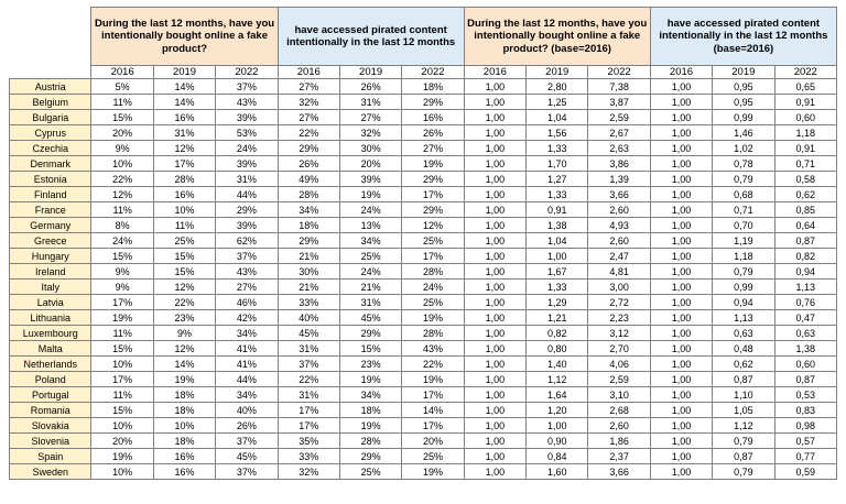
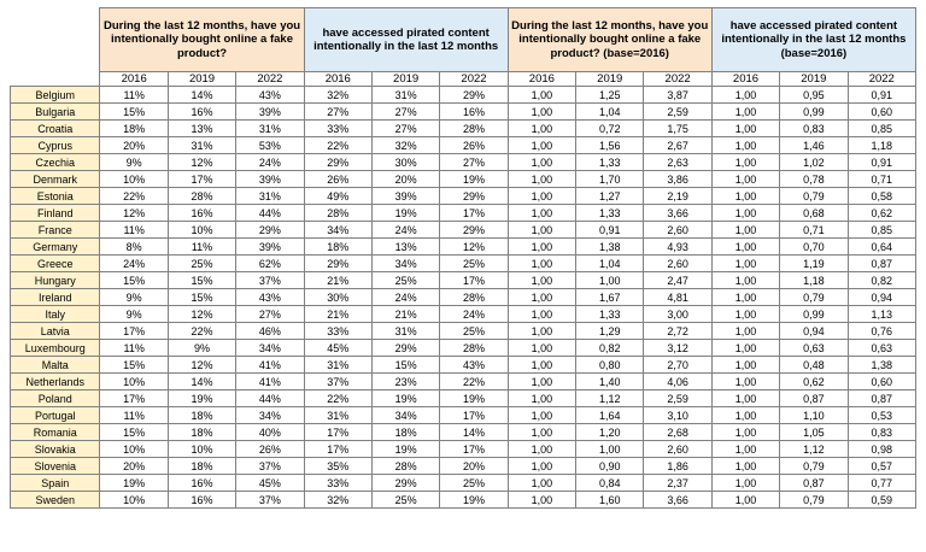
  	During the last 12 months, have you intentionally bought online a fake product?	have accessed pirated content intentionally in the last 12 months	During the last 12 months, have you intentionally bought online a fake product? (base=2016)	have accessed pirated content intentionally in the last 12 months (base=2016)
  	2016	2019	2022	2016	2019	2022	2016	2019	2022	2016	2019	2022
- Austria	5%	14%	37%	27%	26%	18%	1,00	2,80	7,38	1,00	0,95	0,65
  Belgium	11%	14%	43%	32%	31%	29%	1,00	1,25	3,87	1,00	0,95	0,91
  Bulgaria	15%	16%	39%	27%	27%	16%	1,00	1,04	2,59	1,00	0,99	0,60
+ Croatia	18%	13%	31%	33%	27%	28%	1,00	0,72	1,75	1,00	0,83	0,85
  Cyprus	20%	31%	53%	22%	32%	26%	1,00	1,56	2,67	1,00	1,46	1,18
  Czechia	9%	12%	24%	29%	30%	27%	1,00	1,33	2,63	1,00	1,02	0,91
  Denmark	10%	17%	39%	26%	20%	19%	1,00	1,70	3,86	1,00	0,78	0,71
- Estonia	22%	28%	31%	49%	39%	29%	1,00	1,27	1,39	1,00	0,79	0,58
+ Estonia	22%	28%	31%	49%	39%	29%	1,00	1,27	2,19	1,00	0,79	0,58
  Finland	12%	16%	44%	28%	19%	17%	1,00	1,33	3,66	1,00	0,68	0,62
  France	11%	10%	29%	34%	24%	29%	1,00	0,91	2,60	1,00	0,71	0,85
  Germany	8%	11%	39%	18%	13%	12%	1,00	1,38	4,93	1,00	0,70	0,64
  Greece	24%	25%	62%	29%	34%	25%	1,00	1,04	2,60	1,00	1,19	0,87
  Hungary	15%	15%	37%	21%	25%	17%	1,00	1,00	2,47	1,00	1,18	0,82
  Ireland	9%	15%	43%	30%	24%	28%	1,00	1,67	4,81	1,00	0,79	0,94
  Italy	9%	12%	27%	21%	21%	24%	1,00	1,33	3,00	1,00	0,99	1,13
  Latvia	17%	22%	46%	33%	31%	25%	1,00	1,29	2,72	1,00	0,94	0,76
- Lithuania	19%	23%	42%	40%	45%	19%	1,00	1,21	2,23	1,00	1,13	0,47
  Luxembourg	11%	9%	34%	45%	29%	28%	1,00	0,82	3,12	1,00	0,63	0,63
  Malta	15%	12%	41%	31%	15%	43%	1,00	0,80	2,70	1,00	0,48	1,38
  Netherlands	10%	14%	41%	37%	23%	22%	1,00	1,40	4,06	1,00	0,62	0,60
  Poland	17%	19%	44%	22%	19%	19%	1,00	1,12	2,59	1,00	0,87	0,87
  Portugal	11%	18%	34%	31%	34%	17%	1,00	1,64	3,10	1,00	1,10	0,53
  Romania	15%	18%	40%	17%	18%	14%	1,00	1,20	2,68	1,00	1,05	0,83
  Slovakia	10%	10%	26%	17%	19%	17%	1,00	1,00	2,60	1,00	1,12	0,98
  Slovenia	20%	18%	37%	35%	28%	20%	1,00	0,90	1,86	1,00	0,79	0,57
  Spain	19%	16%	45%	33%	29%	25%	1,00	0,84	2,37	1,00	0,87	0,77
  Sweden	10%	16%	37%	32%	25%	19%	1,00	1,60	3,66	1,00	0,79	0,59
